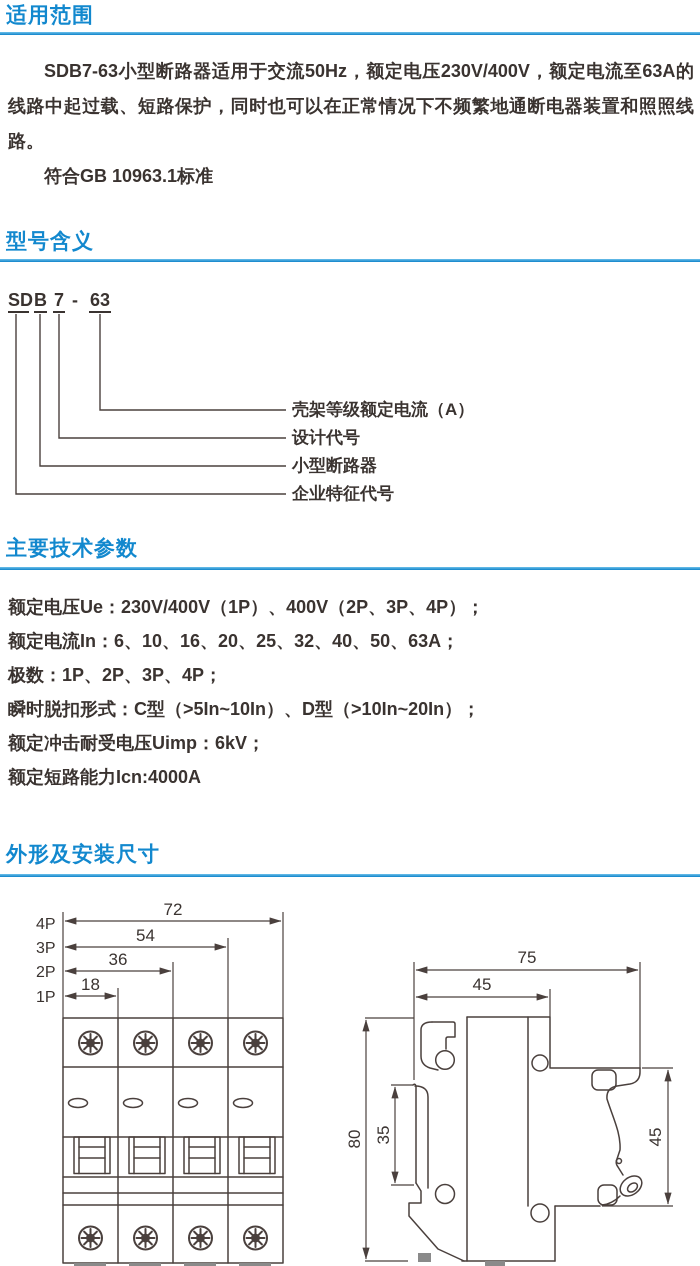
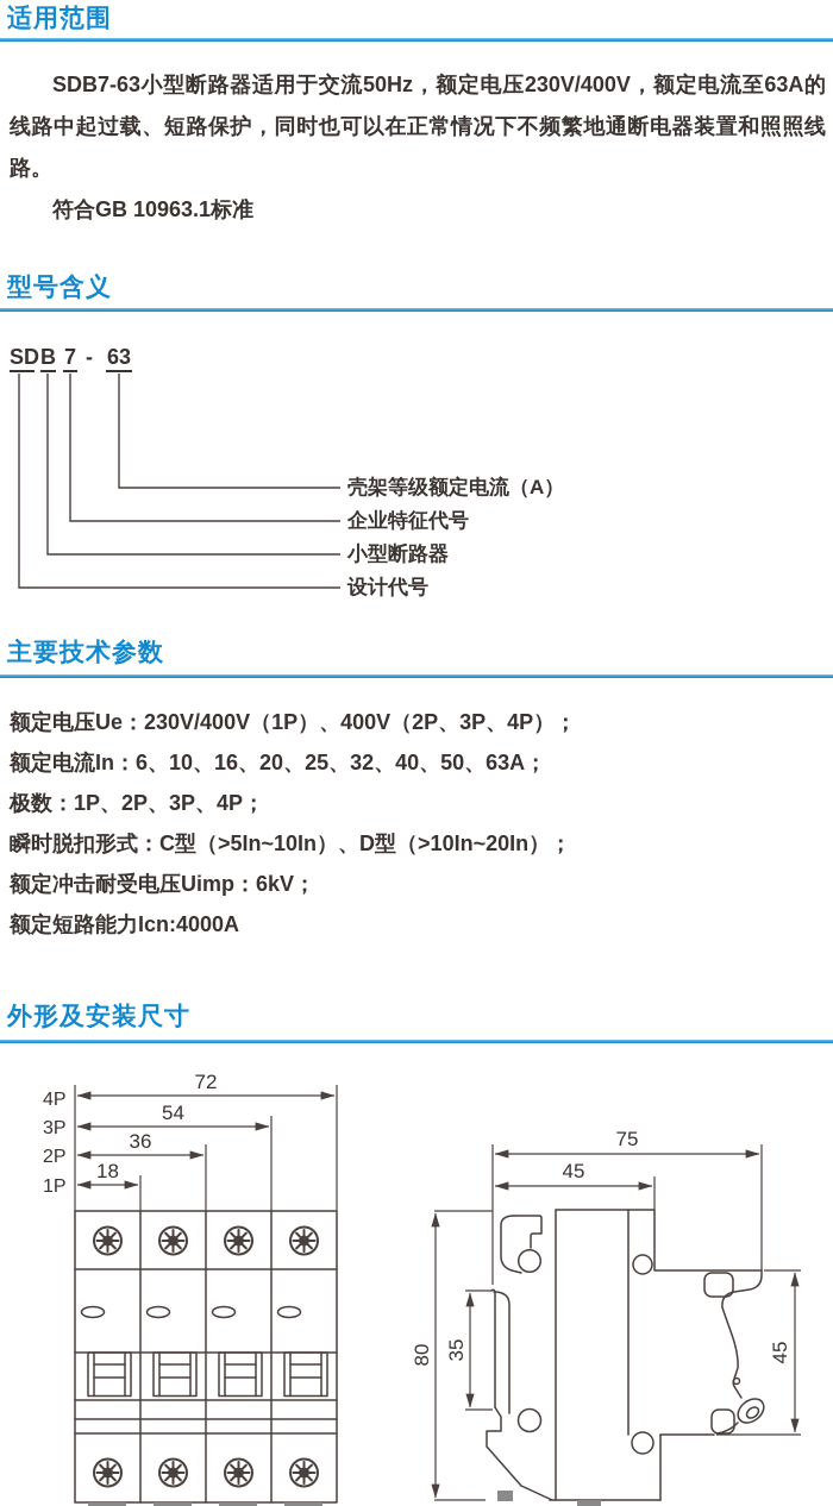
  适用范围
  SDB7-63小型断路器适用于交流50Hz，额定电压230V/400V，额定电流至63A的线路中起过载、短路保护，同时也可以在正常情况下不频繁地通断电器装置和照照线路。
  符合GB 10963.1标准
  型号含义
  SD
  B
  7
  -
  63
  壳架等级额定电流（A）
- 设计代号
+ 企业特征代号
  小型断路器
- 企业特征代号
+ 设计代号
  主要技术参数
  额定电压Ue：230V/400V（1P）、400V（2P、3P、4P）；
  额定电流In：6、10、16、20、25、32、40、50、63A；
  极数：1P、2P、3P、4P；
  瞬时脱扣形式：C型（>5In~10In）、D型（>10In~20In）；
  额定冲击耐受电压Uimp：6kV；
  额定短路能力Icn:4000A
  外形及安装尺寸
  72
  54
  36
  18
  4P
  3P
  2P
  1P
  75
  45
